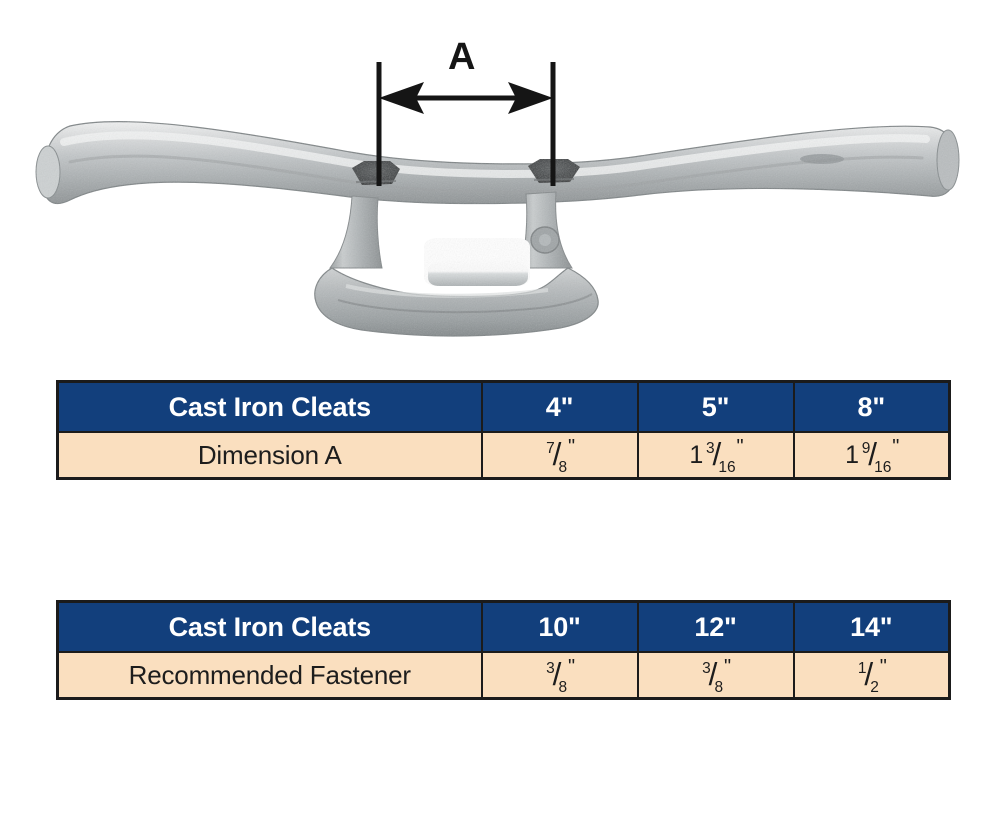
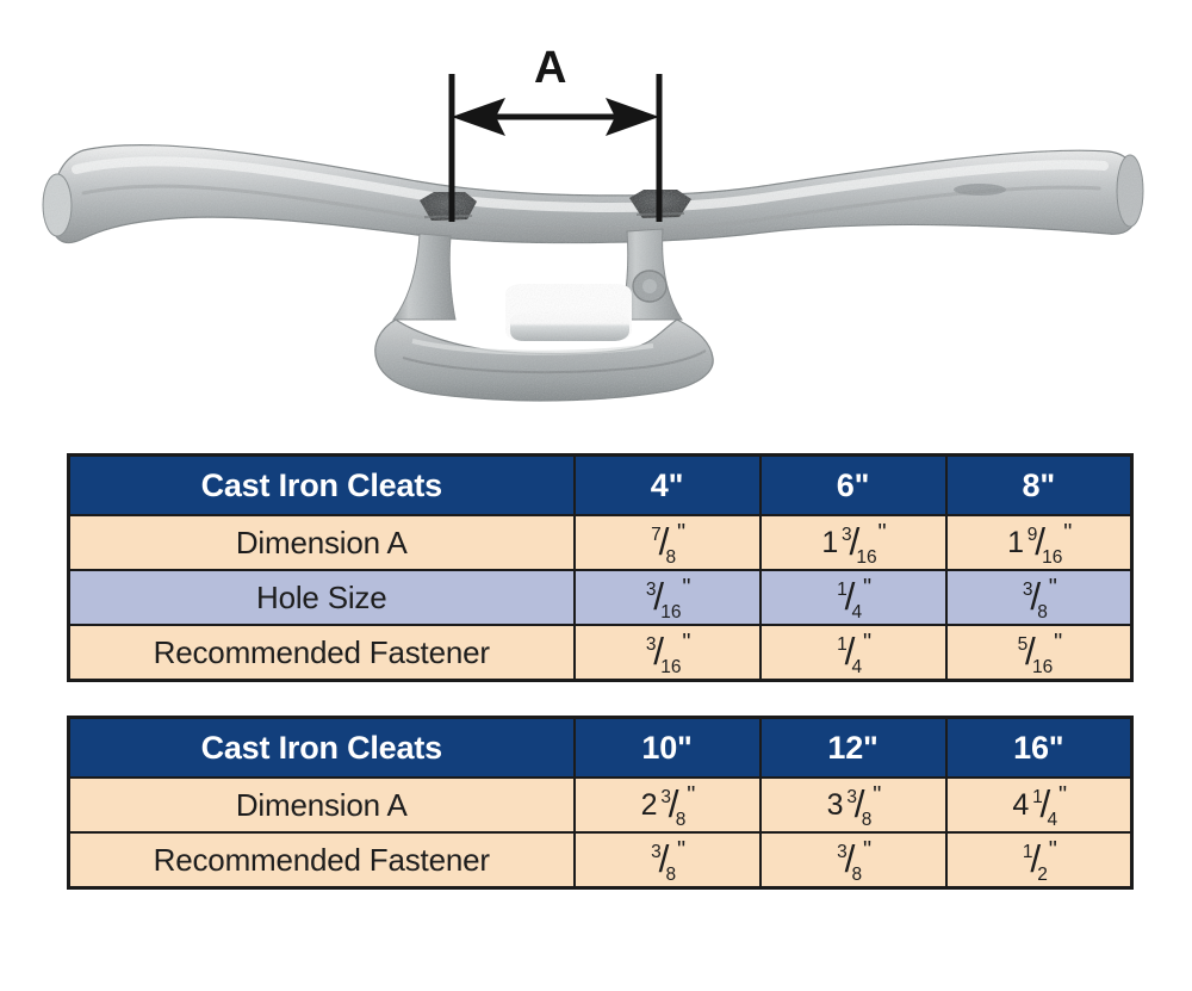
  A
- Cast Iron Cleats	4"	5"	8"
+ Cast Iron Cleats	4"	6"	8"
  Dimension A	7/8"	1 3/16"	1 9/16"
+ Hole Size	3/16"	1/4"	3/8"
+ Recommended Fastener	3/16"	1/4"	5/16"
- Cast Iron Cleats	10"	12"	14"
+ Cast Iron Cleats	10"	12"	16"
+ Dimension A	2 3/8"	3 3/8"	4 1/4"
  Recommended Fastener	3/8"	3/8"	1/2"
